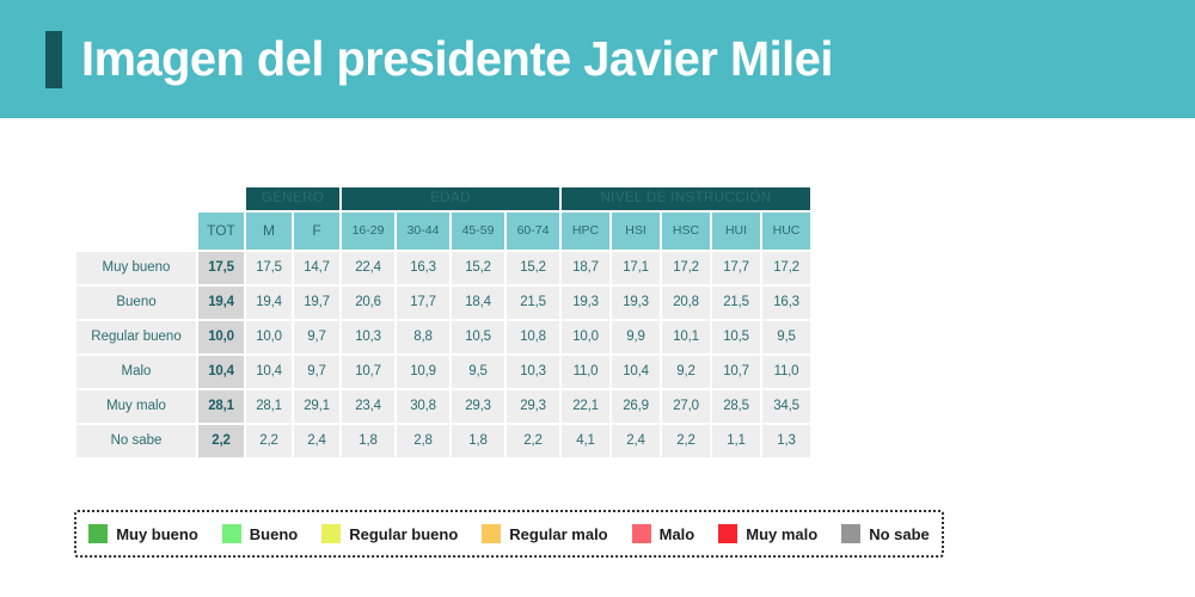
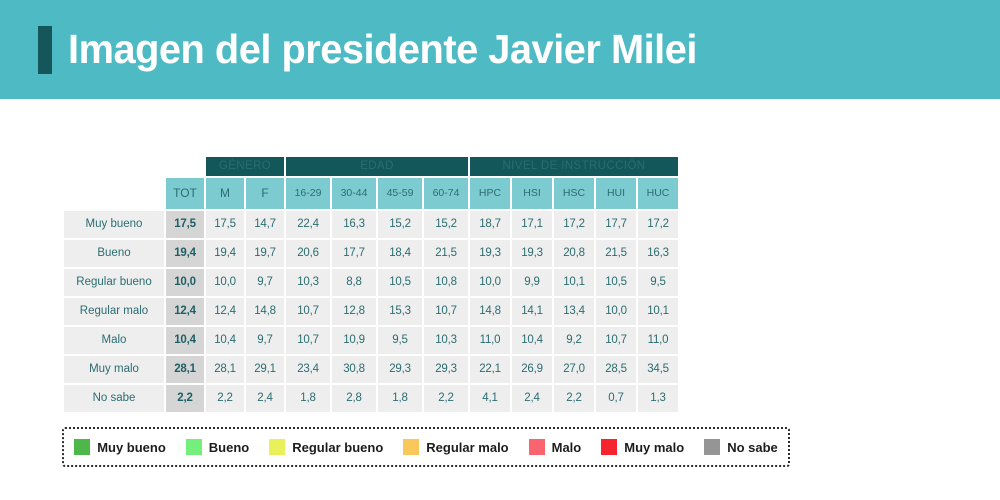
  Imagen del presidente Javier Milei
  	GÉNERO		NIVEL DE INSTRUCCIÓN
  	TOT	M	F	16-29	30-44	45-59	60-74	HPC	HSI	HSC	HUI	HUC
  Muy bueno	17,5	17,5	14,7	22,4	16,3	15,2	15,2	18,7	17,1	17,2	17,7	17,2
  Bueno	19,4	19,4	19,7	20,6	17,7	18,4	21,5	19,3	19,3	20,8	21,5	16,3
  Regular bueno	10,0	10,0	9,7	10,3	8,8	10,5	10,8	10,0	9,9	10,1	10,5	9,5
+ Regular malo	12,4	12,4	14,8	10,7	12,8	15,3	10,7	14,8	14,1	13,4	10,0	10,1
  Malo	10,4	10,4	9,7	10,7	10,9	9,5	10,3	11,0	10,4	9,2	10,7	11,0
  Muy malo	28,1	28,1	29,1	23,4	30,8	29,3	29,3	22,1	26,9	27,0	28,5	34,5
- No sabe	2,2	2,2	2,4	1,8	2,8	1,8	2,2	4,1	2,4	2,2	1,1	1,3
+ No sabe	2,2	2,2	2,4	1,8	2,8	1,8	2,2	4,1	2,4	2,2	0,7	1,3
  Muy bueno
  Bueno
  Regular bueno
  Regular malo
  Malo
  Muy malo
  No sabe
